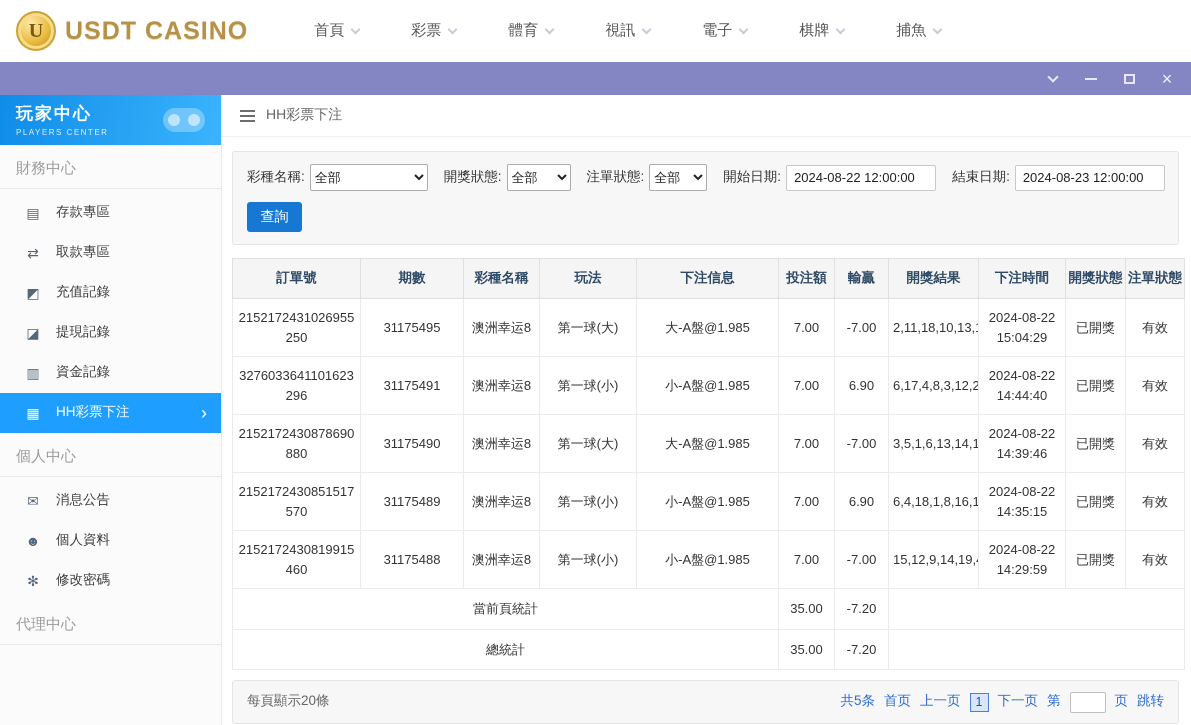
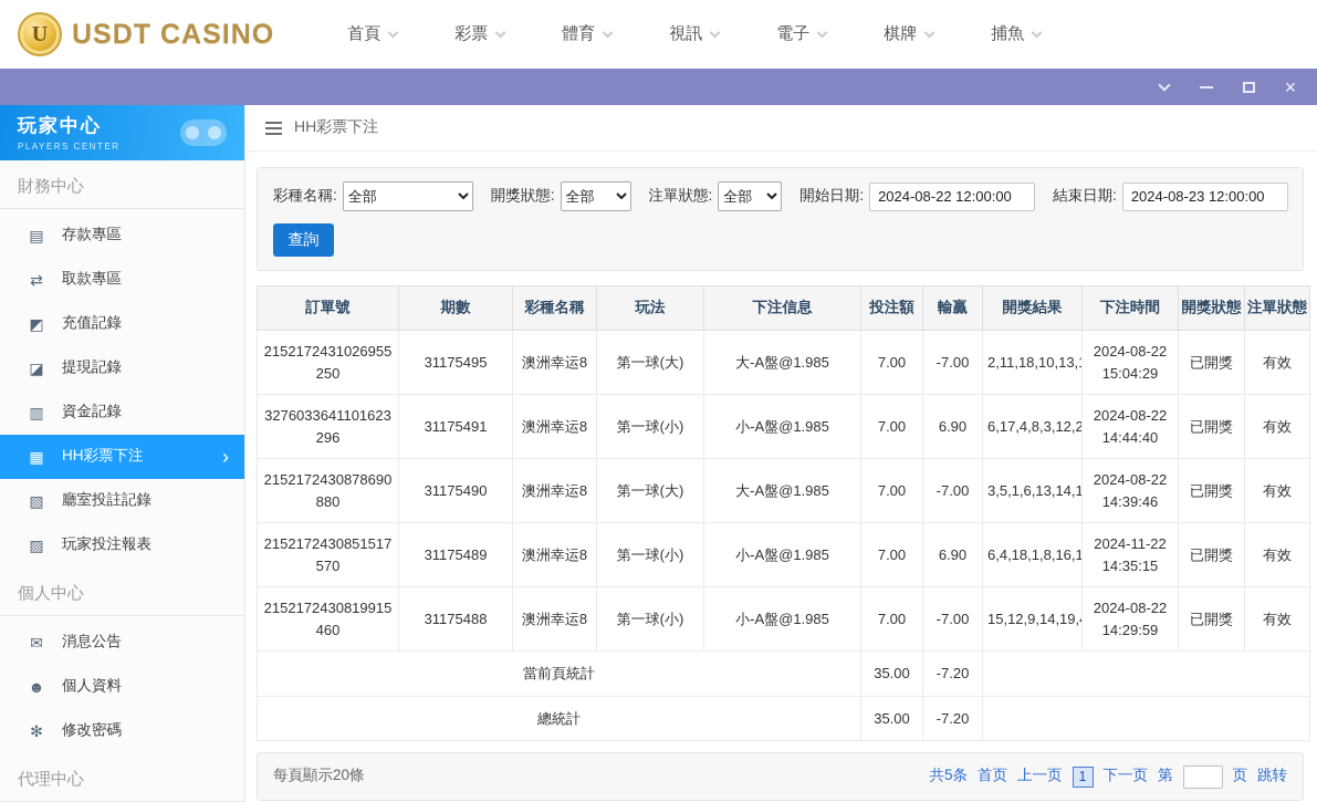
  U
  USDT CASINO
  首頁
  彩票
  體育
  視訊
  電子
  棋牌
  捕魚
  ×
  玩家中心
  PLAYERS CENTER
  財務中心
  ▤
  存款專區
  ⇄
  取款專區
  ◩
  充值記錄
  ◪
  提現記錄
  ▥
  資金記錄
  ▦
  HH彩票下注
  ›
+ ▧
+ 廳室投註記錄
+ ▨
+ 玩家投注報表
  個人中心
  ✉
  消息公告
  ☻
  個人資料
  ✻
  修改密碼
  代理中心
  HH彩票下注
  彩種名稱:
  全部
  開獎狀態:
  全部
  注單狀態:
  全部
  開始日期:
  2024-08-22 12:00:00
  結束日期:
  2024-08-23 12:00:00
  查詢
  訂單號	期數	彩種名稱	玩法	下注信息	投注額	輸贏	開獎結果	下注時間	開獎狀態	注單狀態
  2152172431026955250	31175495	澳洲幸运8	第一球(大)	大-A盤@1.985	7.00	-7.00	2,11,18,10,13,	2024-08-22 15:04:29	已開獎	有效
  3276033641101623296	31175491	澳洲幸运8	第一球(小)	小-A盤@1.985	7.00	6.90	6,17,4,8,3,12,2	2024-08-22 14:44:40	已開獎	有效
  2152172430878690880	31175490	澳洲幸运8	第一球(大)	大-A盤@1.985	7.00	-7.00	3,5,1,6,13,14,1	2024-08-22 14:39:46	已開獎	有效
- 2152172430851517570	31175489	澳洲幸运8	第一球(小)	小-A盤@1.985	7.00	6.90	6,4,18,1,8,16,1	2024-08-22 14:35:15	已開獎	有效
+ 2152172430851517570	31175489	澳洲幸运8	第一球(小)	小-A盤@1.985	7.00	6.90	6,4,18,1,8,16,1	2024-11-22 14:35:15	已開獎	有效
  2152172430819915460	31175488	澳洲幸运8	第一球(小)	小-A盤@1.985	7.00	-7.00	15,12,9,14,19,	2024-08-22 14:29:59	已開獎	有效
  當前頁統計	35.00	-7.20
  總統計	35.00	-7.20
  每頁顯示20條
  共5条
  首页
  上一页
  1
  下一页
  第
  页
  跳转
